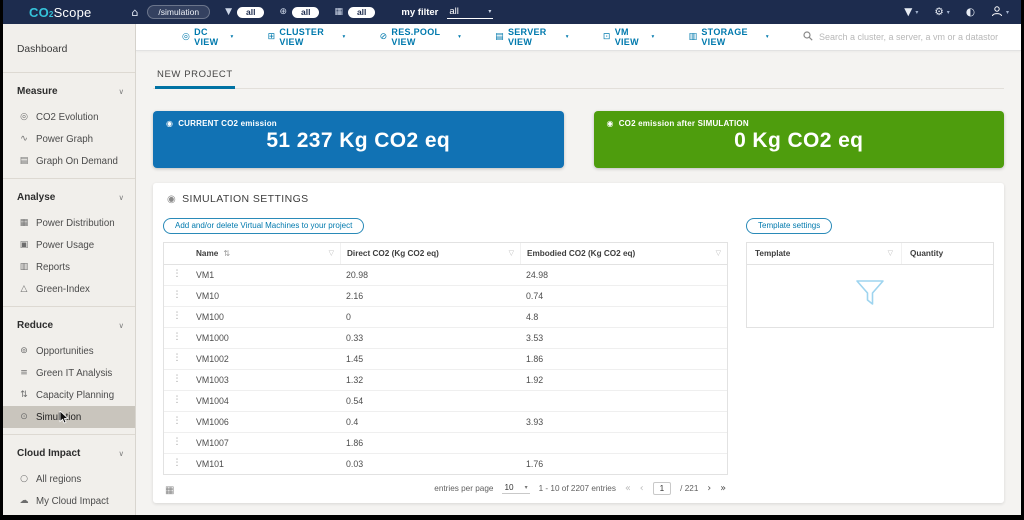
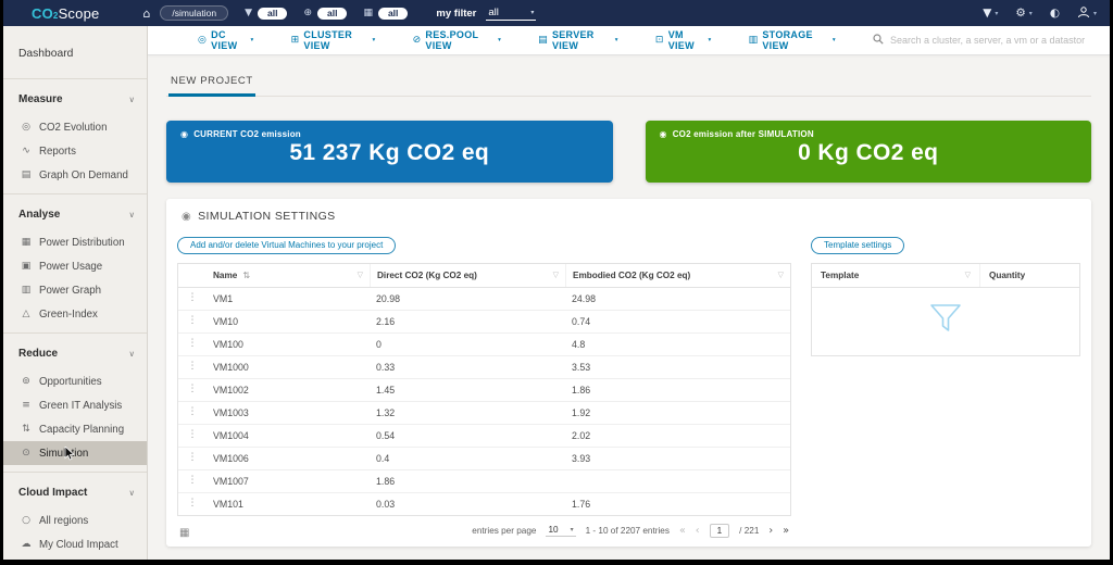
  CO
  2
  Scope
  ⌂
  /simulation
  ▼
  all
  ⊕
  all
  ▦
  all
  my filter
  all
  ▼
  ⚙
  ◐
  Dashboard
  Measure
  ∨
  ◎
  CO2 Evolution
  ∿
- Power Graph
+ Reports
  ▤
  Graph On Demand
  Analyse
  ∨
  ▦
  Power Distribution
  ▣
  Power Usage
  ▥
- Reports
+ Power Graph
  △
  Green-Index
  Reduce
  ∨
  ⊚
  Opportunities
  ≡
  Green IT Analysis
  ⇅
  Capacity Planning
  ⊙
  Simulion
  Cloud Impact
  ∨
  ○
  All regions
  ☁
  My Cloud Impact
  ◎
  DC VIEW
  ⊞
  CLUSTER VIEW
  ⊘
  RES.POOL VIEW
  ▤
  SERVER VIEW
  ⊡
  VM VIEW
  ▥
  STORAGE VIEW
  Search a cluster, a server, a vm or a datastor
  NEW PROJECT
  ◉
  CURRENT CO2 emission
  51 237 Kg CO2 eq
  ◉
  CO2 emission after SIMULATION
  0 Kg CO2 eq
  ◉
  SIMULATION SETTINGS
  Add and/or delete Virtual Machines to your project
  Name
  ⇅
  ▽
  Direct CO2 (Kg CO2 eq)
  ▽
  Embodied CO2 (Kg CO2 eq)
  ▽
  ⋮
  VM1
  20.98
  24.98
  ⋮
  VM10
  2.16
  0.74
  ⋮
  VM100
  0
  4.8
  ⋮
  VM1000
  0.33
  3.53
  ⋮
  VM1002
  1.45
  1.86
  ⋮
  VM1003
  1.32
  1.92
  ⋮
  VM1004
  0.54
+ 2.02
  ⋮
  VM1006
  0.4
  3.93
  ⋮
  VM1007
  1.86
  ⋮
  VM101
  0.03
  1.76
  entries per page
  10
  1 - 10 of 2207 entries
  «
  ‹
  1
  / 221
  ›
  »
  Template settings
  Template
  ▽
  Quantity
  ▦
